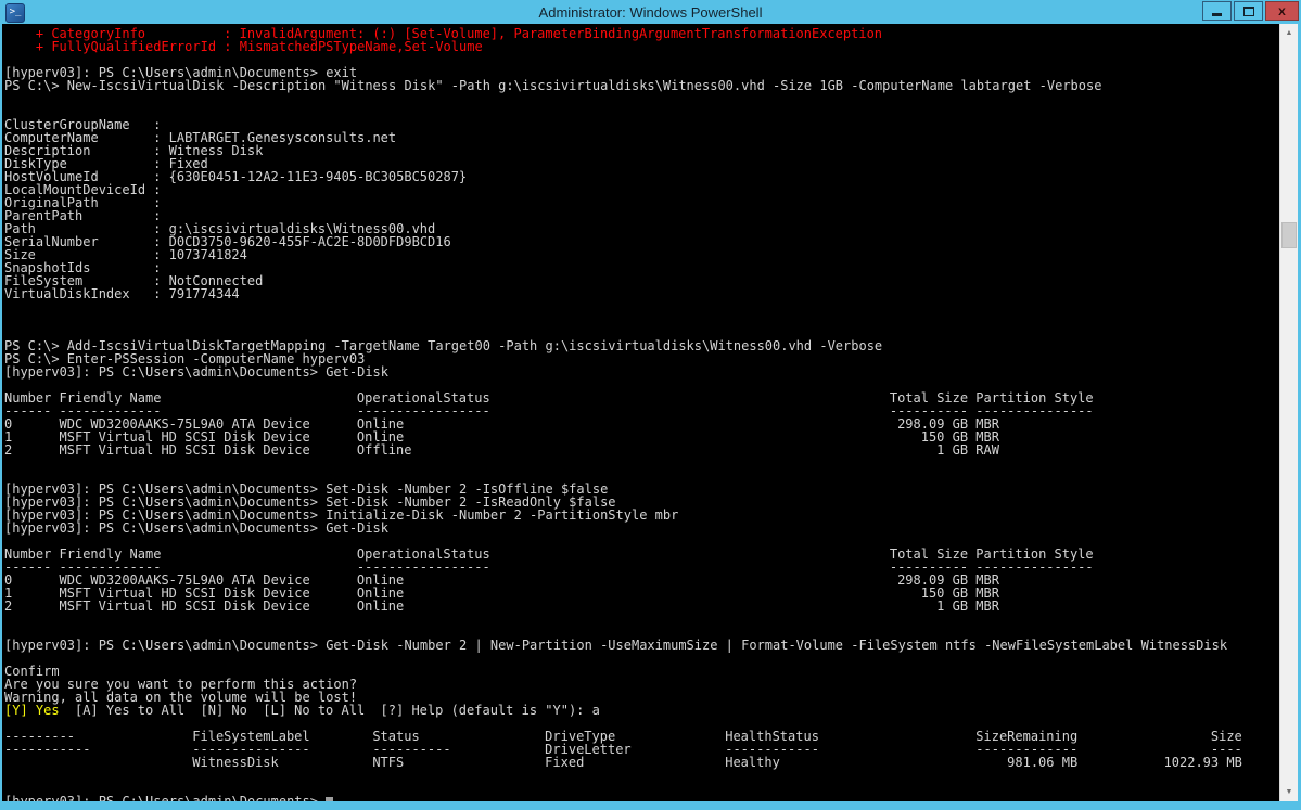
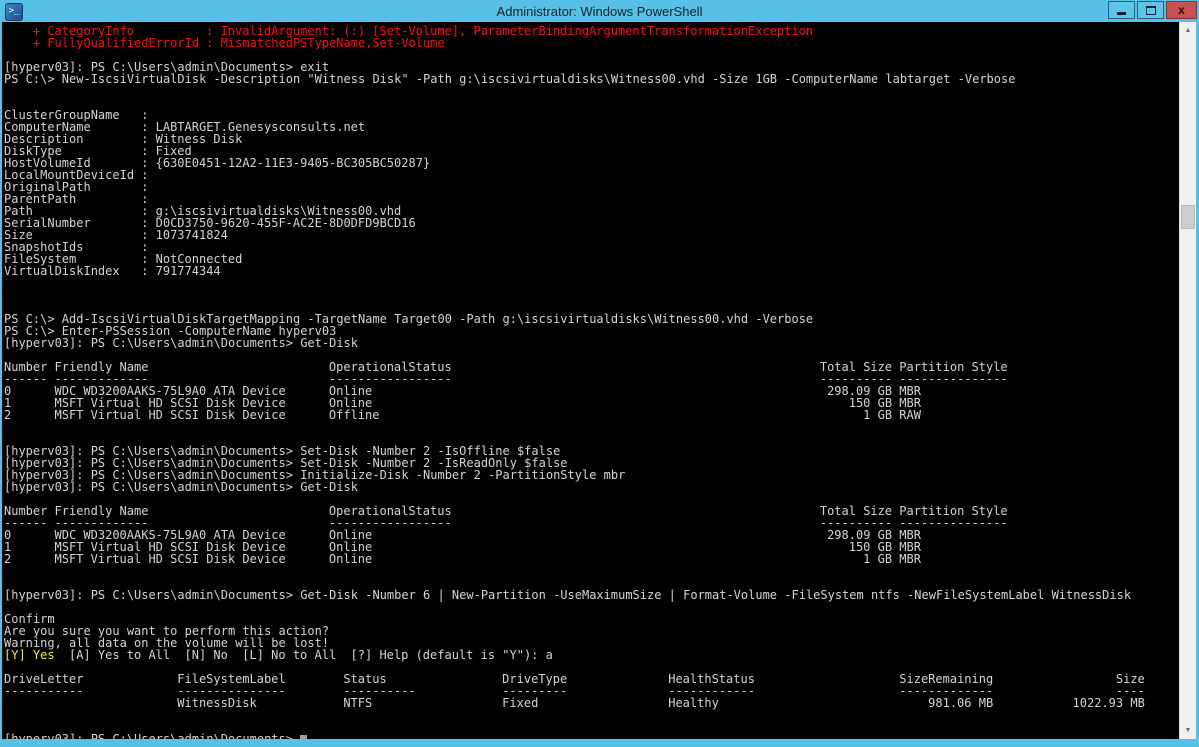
  >_
  Administrator: Windows PowerShell
  x
  + CategoryInfo
  : InvalidArgument: (:) [Set-Volume], ParameterBindingArgumentTransformationException
  + FullyQualifiedErrorId : MismatchedPSTypeName,Set-Volume
  [hyperv03]: PS C:\Users\admin\Documents> exit
  PS C:\> New-IscsiVirtualDisk -Description "Witness Disk" -Path g:\iscsivirtualdisks\Witness00.vhd -Size 1GB -ComputerName labtarget -Verbose
  ClusterGroupName
  :
  ComputerName
  : LABTARGET.Genesysconsults.net
  Description
  : Witness Disk
  DiskType
  : Fixed
  HostVolumeId
  : {630E0451-12A2-11E3-9405-BC305BC50287}
  LocalMountDeviceId
  :
  OriginalPath
  :
  ParentPath
  :
  Path
  : g:\iscsivirtualdisks\Witness00.vhd
  SerialNumber
  : D0CD3750-9620-455F-AC2E-8D0DFD9BCD16
  Size
  : 1073741824
  SnapshotIds
  :
  FileSystem
  : NotConnected
  VirtualDiskIndex
  : 791774344
  PS C:\> Add-IscsiVirtualDiskTargetMapping -TargetName Target00 -Path g:\iscsivirtualdisks\Witness00.vhd -Verbose
  PS C:\> Enter-PSSession -ComputerName hyperv03
  [hyperv03]: PS C:\Users\admin\Documents> Get-Disk
  Number
  Friendly Name
  OperationalStatus
  Total Size
  Partition Style
  ------
  -------------
  -----------------
  ----------
  ---------------
  0
  WDC WD3200AAKS-75L9A0 ATA Device
  Online
  298.09 GB
  MBR
  1
  MSFT Virtual HD SCSI Disk Device
  Online
  150 GB
  MBR
  2
  MSFT Virtual HD SCSI Disk Device
  Offline
  1 GB
  RAW
  [hyperv03]: PS C:\Users\admin\Documents> Set-Disk -Number 2 -IsOffline $false
  [hyperv03]: PS C:\Users\admin\Documents> Set-Disk -Number 2 -IsReadOnly $false
  [hyperv03]: PS C:\Users\admin\Documents> Initialize-Disk -Number 2 -PartitionStyle mbr
  [hyperv03]: PS C:\Users\admin\Documents> Get-Disk
  Number
  Friendly Name
  OperationalStatus
  Total Size
  Partition Style
  ------
  -------------
  -----------------
  ----------
  ---------------
  0
  WDC WD3200AAKS-75L9A0 ATA Device
  Online
  298.09 GB
  MBR
  1
  MSFT Virtual HD SCSI Disk Device
  Online
  150 GB
  MBR
  2
  MSFT Virtual HD SCSI Disk Device
  Online
  1 GB
  MBR
- [hyperv03]: PS C:\Users\admin\Documents> Get-Disk -Number 2 | New-Partition -UseMaximumSize | Format-Volume -FileSystem ntfs -NewFileSystemLabel WitnessDisk
+ [hyperv03]: PS C:\Users\admin\Documents> Get-Disk -Number 6 | New-Partition -UseMaximumSize | Format-Volume -FileSystem ntfs -NewFileSystemLabel WitnessDisk
  Confirm
  Are you sure you want to perform this action?
  Warning, all data on the volume will be lost!
  [Y] Yes
  [A] Yes to All
  [N] No
  [L] No to All
  [?] Help (default is "Y"): a
- ---------
+ DriveLetter
  FileSystemLabel
  Status
  DriveType
  HealthStatus
  SizeRemaining
  Size
  -----------
  ---------------
  ----------
- DriveLetter
+ ---------
  ------------
  -------------
  ----
  WitnessDisk
  NTFS
  Fixed
  Healthy
  981.06 MB
  1022.93 MB
